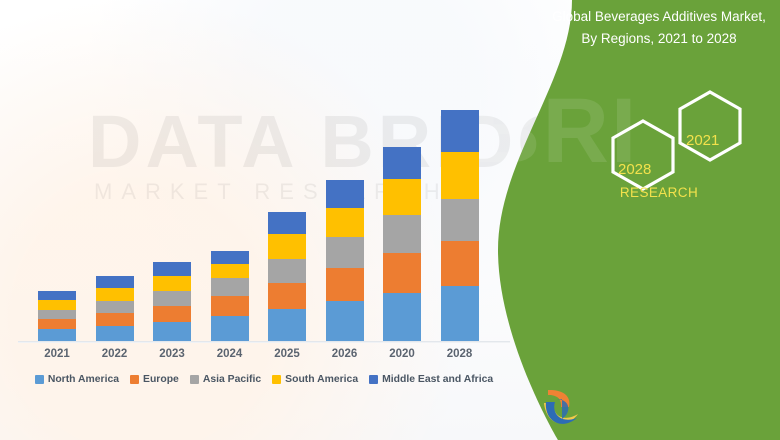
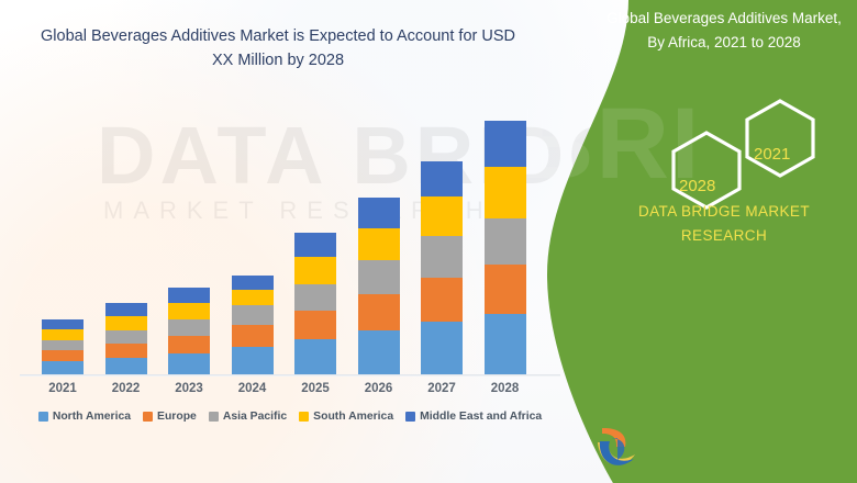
  DATA BRD
  MARKET RESH
- Global Beverages Additives Market, By Regions, 2021 to 2028
+ Global Beverages Additives Market, By Africa, 2021 to 2028
  2021
  2028
+ DATA BRIDGE MARKET
  RESEARCH
+ Global Beverages Additives Market is Expected to Account for USD XX Million by 2028
  2021
  2022
  2023
  2024
  2025
  2026
- 2020
+ 2027
  2028
  North America
  Europe
  Asia Pacific
  South America
  Middle East and Africa
